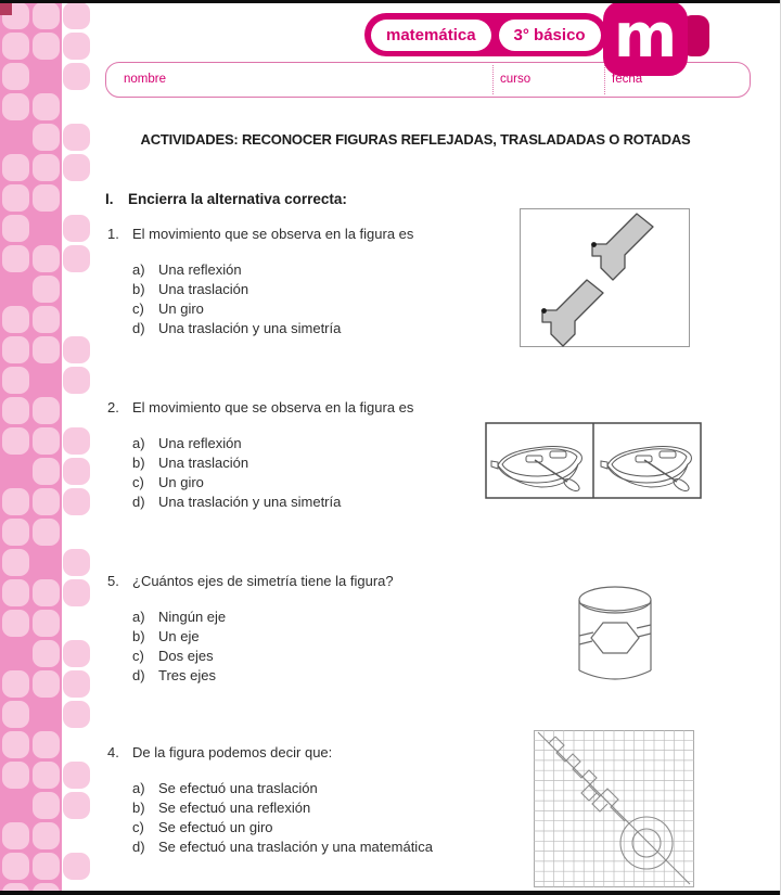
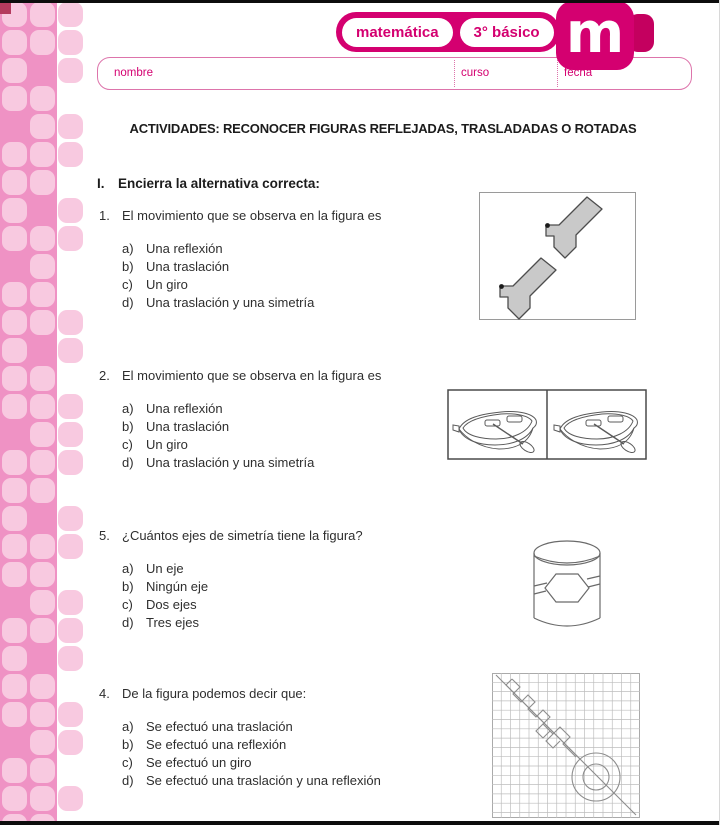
  matemática
  3° básico
  m
  nombre
  curso
  fecha
  ACTIVIDADES: RECONOCER FIGURAS REFLEJADAS, TRASLADADAS O ROTADAS
  I.
  Encierra la alternativa correcta:
  1.
  El movimiento que se observa en la figura es
  a)
  Una reflexión
  b)
  Una traslación
  c)
  Un giro
  d)
  Una traslación y una simetría
  2.
  El movimiento que se observa en la figura es
  a)
  Una reflexión
  b)
  Una traslación
  c)
  Un giro
  d)
  Una traslación y una simetría
  5.
  ¿Cuántos ejes de simetría tiene la figura?
  a)
- Ningún eje
+ Un eje
  b)
- Un eje
+ Ningún eje
  c)
  Dos ejes
  d)
  Tres ejes
  4.
  De la figura podemos decir que:
  a)
  Se efectuó una traslación
  b)
  Se efectuó una reflexión
  c)
  Se efectuó un giro
  d)
- Se efectuó una traslación y una matemática
+ Se efectuó una traslación y una reflexión
